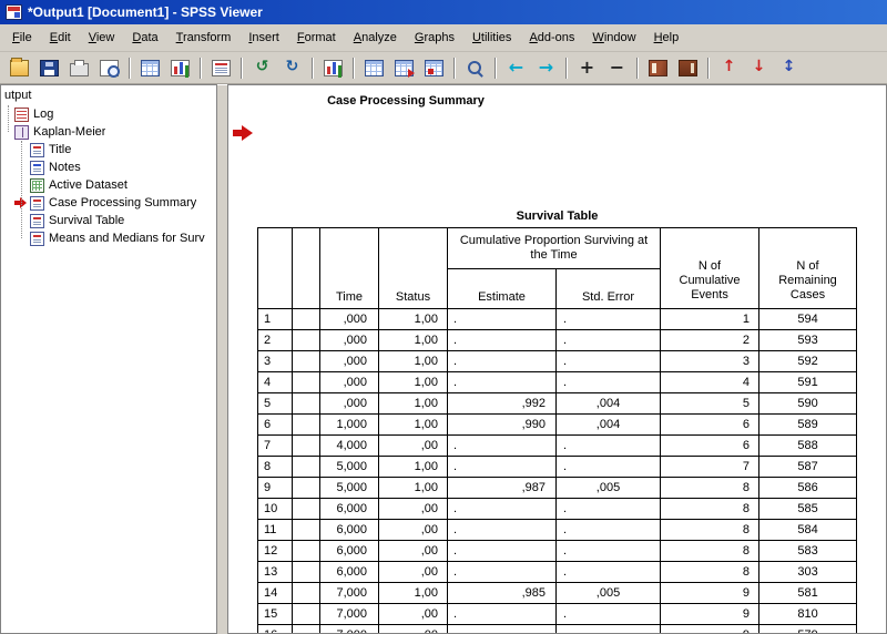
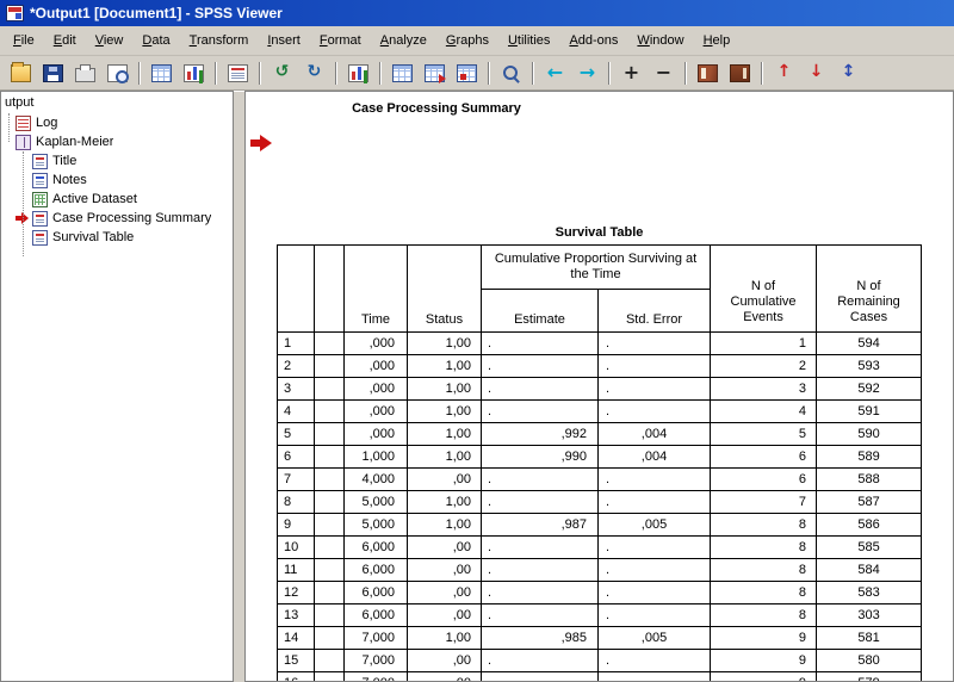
  *Output1 [Document1] - SPSS Viewer
  File
  Edit
  View
  Data
  Transform
  Insert
  Format
  Analyze
  Graphs
  Utilities
  Add-ons
  Window
  Help
  utput
  Log
  Kaplan-Meier
  Title
  Notes
  Active Dataset
  Case Processing Summary
  Survival Table
- Means and Medians for Surv
  Case Processing Summary
  Survival Table
  		Time	Status	Cumulative Proportion Surviving at the Time	N of Cumulative Events	N of Remaining Cases
  Estimate	Std. Error
  1		,000	1,00	.	.	1	594
  2		,000	1,00	.	.	2	593
  3		,000	1,00	.	.	3	592
  4		,000	1,00	.	.	4	591
  5		,000	1,00	,992	,004	5	590
  6		1,000	1,00	,990	,004	6	589
  7		4,000	,00	.	.	6	588
  8		5,000	1,00	.	.	7	587
  9		5,000	1,00	,987	,005	8	586
  10		6,000	,00	.	.	8	585
  11		6,000	,00	.	.	8	584
  12		6,000	,00	.	.	8	583
  13		6,000	,00	.	.	8	303
  14		7,000	1,00	,985	,005	9	581
- 15		7,000	,00	.	.	9	810
+ 15		7,000	,00	.	.	9	580
